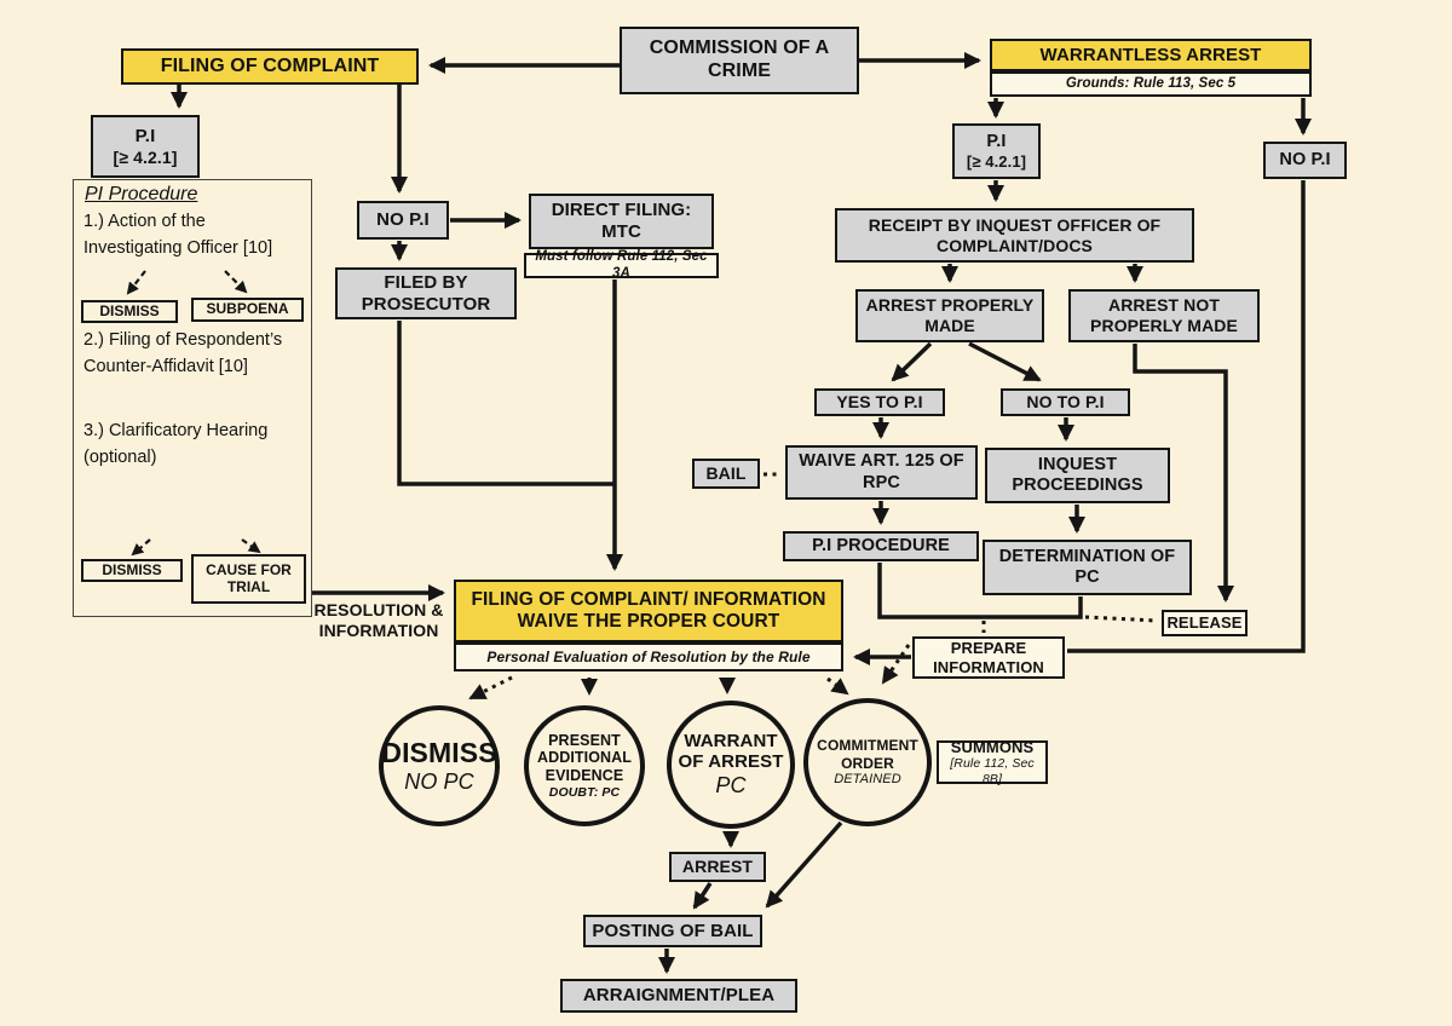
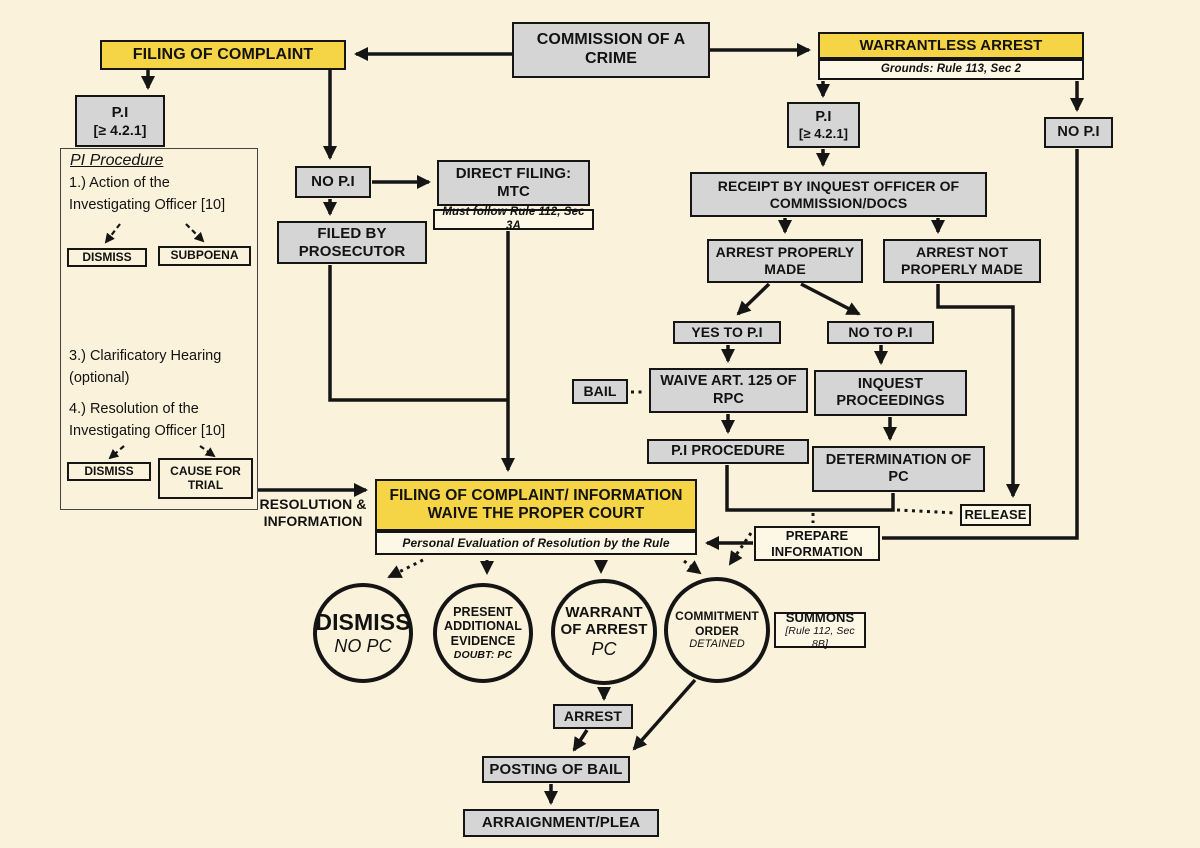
  COMMISSION OF A CRIME
  FILING OF COMPLAINT
  WARRANTLESS ARREST
- Grounds: Rule 113, Sec 5
+ Grounds: Rule 113, Sec 2
  P.I
  [≥ 4.2.1]
  PI Procedure
  1.) Action of the Investigating Officer [10]
  DISMISS
  SUBPOENA
- 2.) Filing of Respondent’s Counter-Affidavit [10]
  3.) Clarificatory Hearing (optional)
+ 4.) Resolution of the Investigating Officer [10]
  DISMISS
  CAUSE FOR TRIAL
  NO P.I
  DIRECT FILING: MTC
  Must follow Rule 112, Sec 3A
  FILED BY PROSECUTOR
  P.I
  [≥ 4.2.1]
  NO P.I
- RECEIPT BY INQUEST OFFICER OF COMPLAINT/DOCS
+ RECEIPT BY INQUEST OFFICER OF COMMISSION/DOCS
  ARREST PROPERLY MADE
  ARREST NOT PROPERLY MADE
  YES TO P.I
  NO TO P.I
  BAIL
  WAIVE ART. 125 OF RPC
  INQUEST PROCEEDINGS
  P.I PROCEDURE
  DETERMINATION OF PC
  RELEASE
  PREPARE INFORMATION
  RESOLUTION & INFORMATION
  FILING OF COMPLAINT/ INFORMATION WAIVE THE PROPER COURT
  Personal Evaluation of Resolution by the Rule
  DISMISS
  NO PC
  PRESENT ADDITIONAL EVIDENCE
  DOUBT: PC
  WARRANT OF ARREST
  PC
  COMMITMENT ORDER
  DETAINED
  SUMMONS
  [Rule 112, Sec 8B]
  ARREST
  POSTING OF BAIL
  ARRAIGNMENT/PLEA
